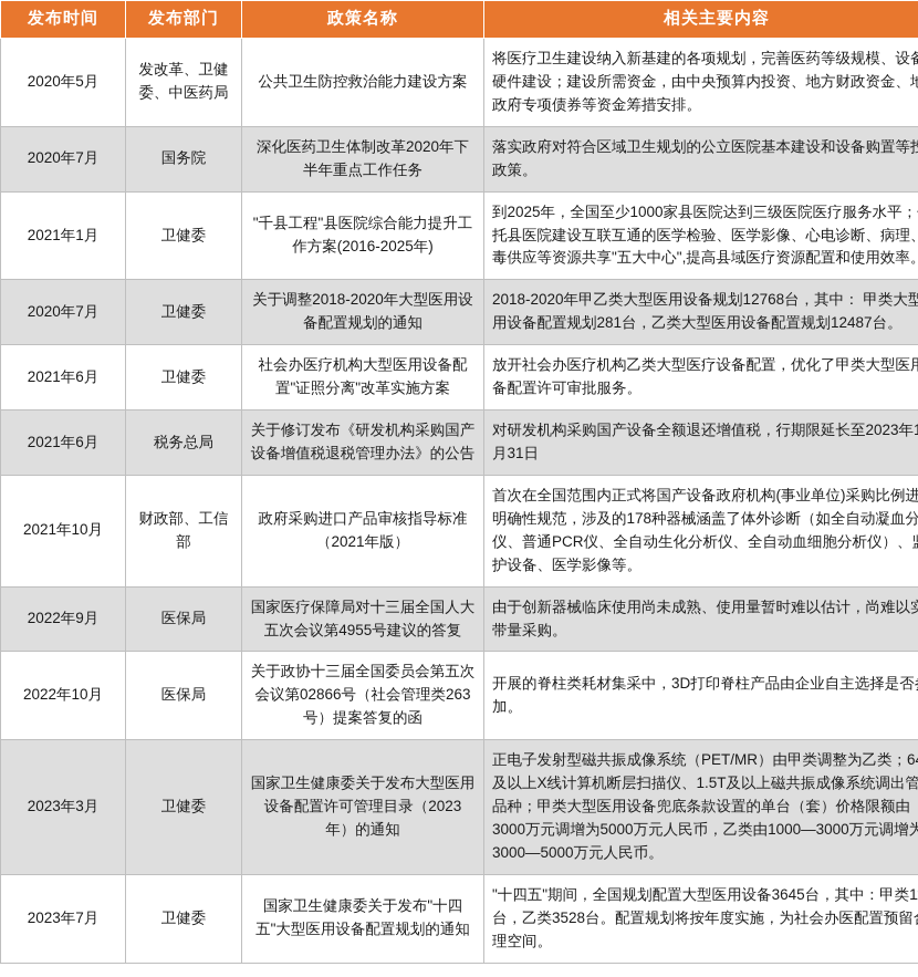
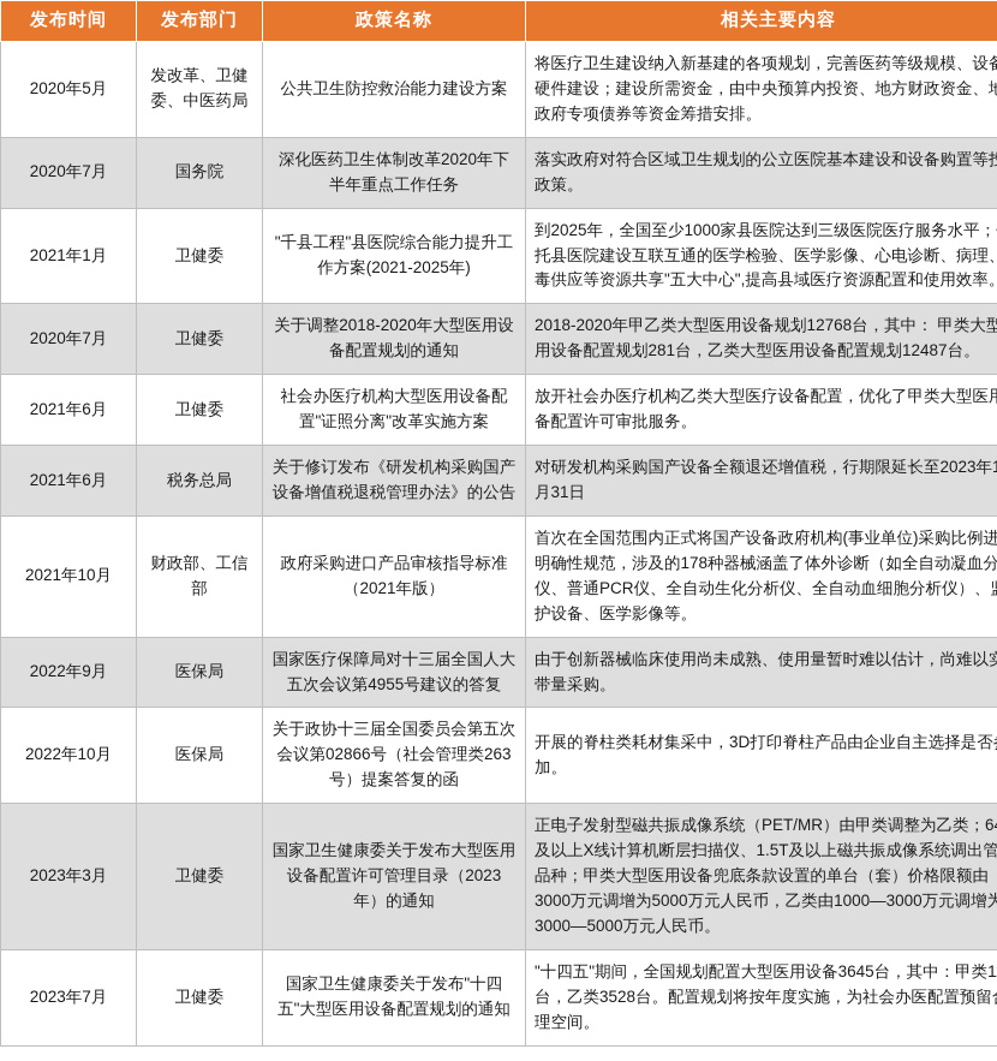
  发布时间	发布部门	政策名称	相关主要内容
  2020年5月	发改革、卫健委、中医药局	公共卫生防控救治能力建设方案	将医疗卫生建设纳入新基建的各项规划，完善医药等级规模、设硬件建设；建设所需资金，由中央预算内投资、地方财政资金、政府专项债券等资金筹措安排。
  2020年7月	国务院	深化医药卫生体制改革2020年下半年重点工作任务	落实政府对符合区域卫生规划的公立医院基本建设和设备购置等政策。
- 2021年1月	卫健委	"千县工程"县医院综合能力提升工作方案(2016-2025年)	到2025年，全国至少1000家县医院达到三级医院医疗服务水平；托县医院建设互联互通的医学检验、医学影像、心电诊断、病理毒供应等资源共享"五大中心",提高县域医疗资源配置和使用效率
+ 2021年1月	卫健委	"千县工程"县医院综合能力提升工作方案(2021-2025年)	到2025年，全国至少1000家县医院达到三级医院医疗服务水平；托县医院建设互联互通的医学检验、医学影像、心电诊断、病理毒供应等资源共享"五大中心",提高县域医疗资源配置和使用效率
  2020年7月	卫健委	关于调整2018-2020年大型医用设备配置规划的通知	2018-2020年甲乙类大型医用设备规划12768台，其中： 甲类大型用设备配置规划281台，乙类大型医用设备配置规划12487台。
  2021年6月	卫健委	社会办医疗机构大型医用设备配置"证照分离"改革实施方案	放开社会办医疗机构乙类大型医疗设备配置，优化了甲类大型医备配置许可审批服务。
  2021年6月	税务总局	关于修订发布《研发机构采购国产设备增值税退税管理办法》的公告	对研发机构采购国产设备全额退还增值税，行期限延长至2023年月31日
  2021年10月	财政部、工信部	政府采购进口产品审核指导标准（2021年版）	首次在全国范围内正式将国产设备政府机构(事业单位)采购比例进明确性规范，涉及的178种器械涵盖了体外诊断（如全自动凝血分仪、普通PCR仪、全自动生化分析仪、全自动血细胞分析仪）、护设备、医学影像等。
  2022年9月	医保局	国家医疗保障局对十三届全国人大五次会议第4955号建议的答复	由于创新器械临床使用尚未成熟、使用量暂时难以估计，尚难以带量采购。
  2022年10月	医保局	关于政协十三届全国委员会第五次会议第02866号（社会管理类263号）提案答复的函	开展的脊柱类耗材集采中，3D打印脊柱产品由企业自主选择是否加。
  2023年3月	卫健委	国家卫生健康委关于发布大型医用设备配置许可管理目录（2023年）的通知	正电子发射型磁共振成像系统（PET/MR）由甲类调整为乙类；6及以上X线计算机断层扫描仪、1.5T及以上磁共振成像系统调出管品种；甲类大型医用设备兜底条款设置的单台（套）价格限额由3000万元调增为5000万元人民币，乙类由1000—3000万元调增为3000—5000万元人民币。
  2023年7月	卫健委	国家卫生健康委关于发布"十四五"大型医用设备配置规划的通知	"十四五"期间，全国规划配置大型医用设备3645台，其中：甲类1台，乙类3528台。配置规划将按年度实施，为社会办医配置预留理空间。
